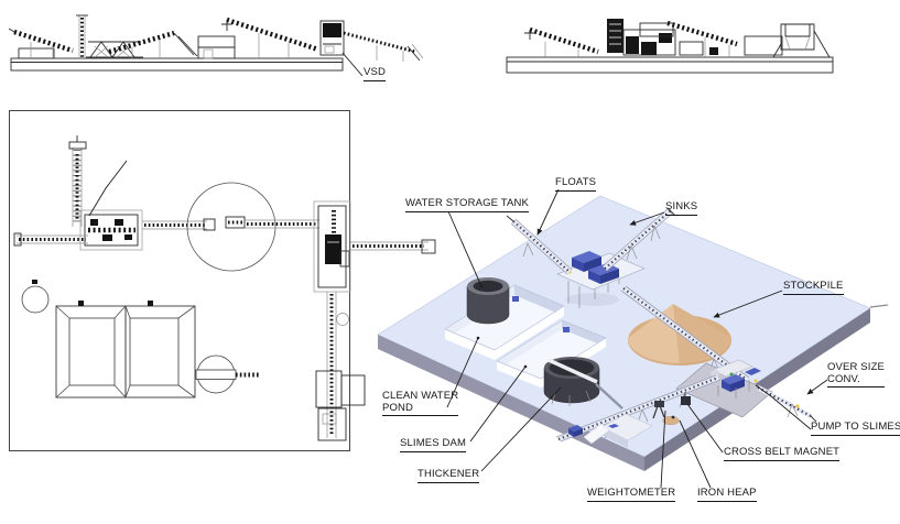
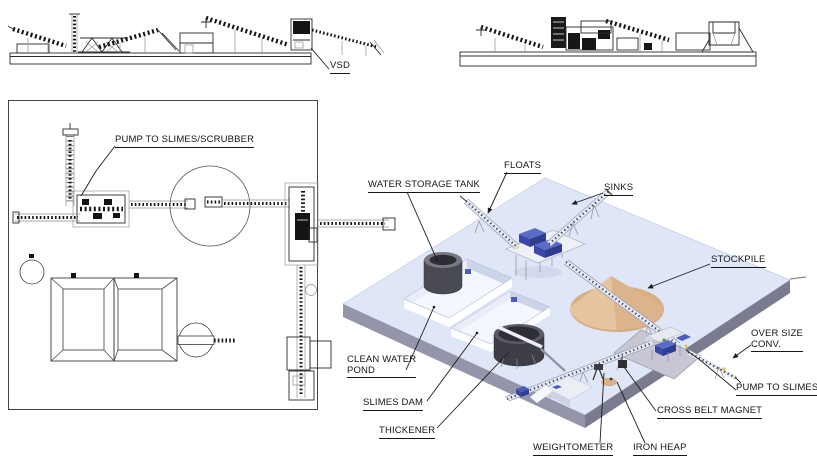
  VSD
+ PUMP TO SLIMES/SCRUBBER
  WATER STORAGE TANK
  FLOATS
  SINKS
  STOCKPILE
  OVER SIZE
  CONV.
  PUMP TO SLIMES
  CROSS BELT MAGNET
  WEIGHTOMETER
  IRON HEAP
  CLEAN WATER
  POND
  SLIMES DAM
  THICKENER
